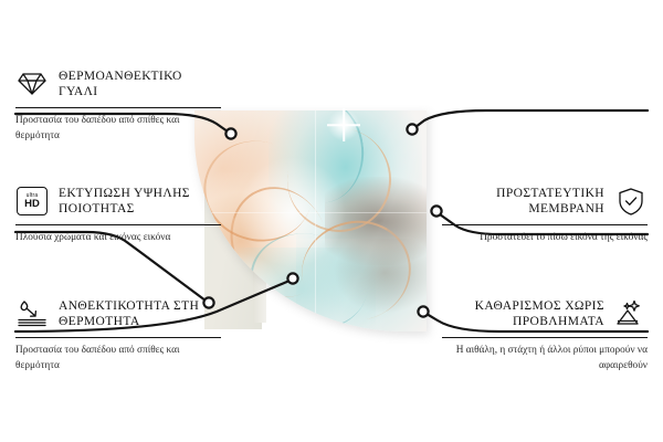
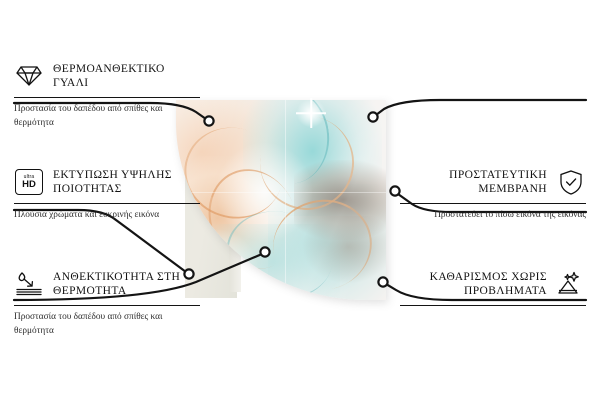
  ΘΕΡΜΟΑΝΘΕΚΤΙΚΟ ΓΥΑΛΙ
  Προστασία του δαπέδου από σπίθες και θερμότητα
  HD
  ΕΚΤΥΠΩΣΗ ΥΨΗΛΗΣ ΠΟΙΟΤΗΤΑΣ
- Πλούσια χρώματα και εικόνας εικόνα
+ Πλούσια χρώματα και ευκρινής εικόνα
  ΑΝΘΕΚΤΙΚΟΤΗΤΑ ΣΤΗ ΘΕΡΜΟΤΗΤΑ
  Προστασία του δαπέδου από σπίθες και θερμότητα
  ΠΡΟΣΤΑΤΕΥΤΙΚΗ ΜΕΜΒΡΑΝΗ
  Προστατεύει το πίσω εικόνα της εικόνας
  ΚΑΘΑΡΙΣΜΟΣ ΧΩΡΙΣ ΠΡΟΒΛΗΜΑΤΑ
- Η αιθάλη, η στάχτη ή άλλοι ρύποι μπορούν να αφαιρεθούν
